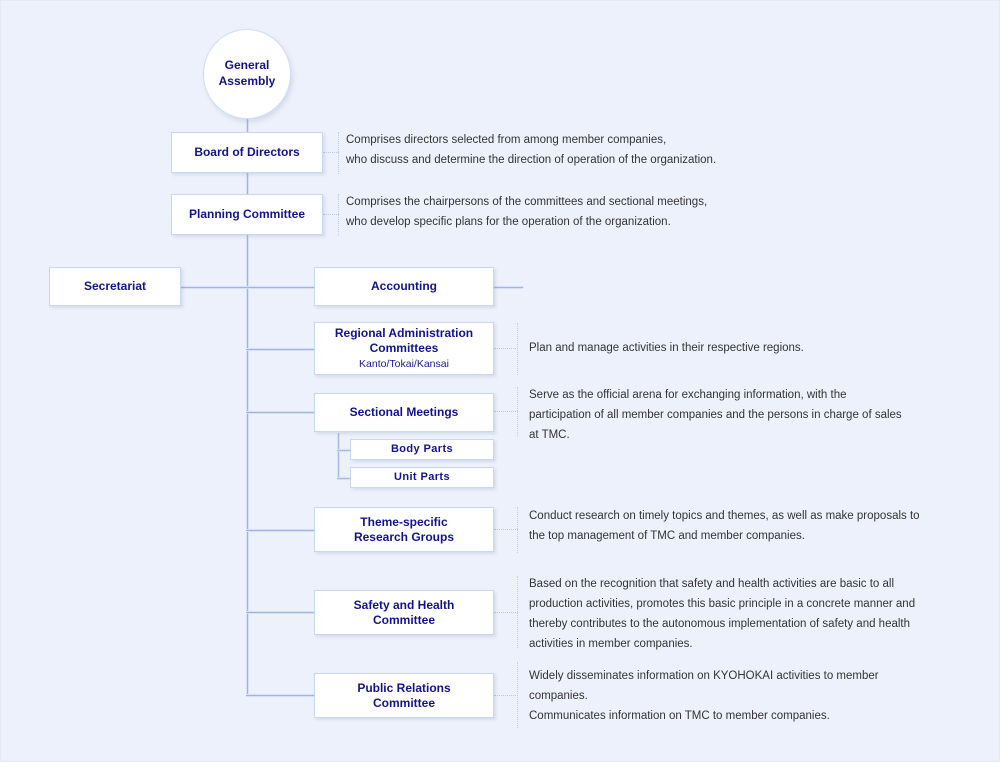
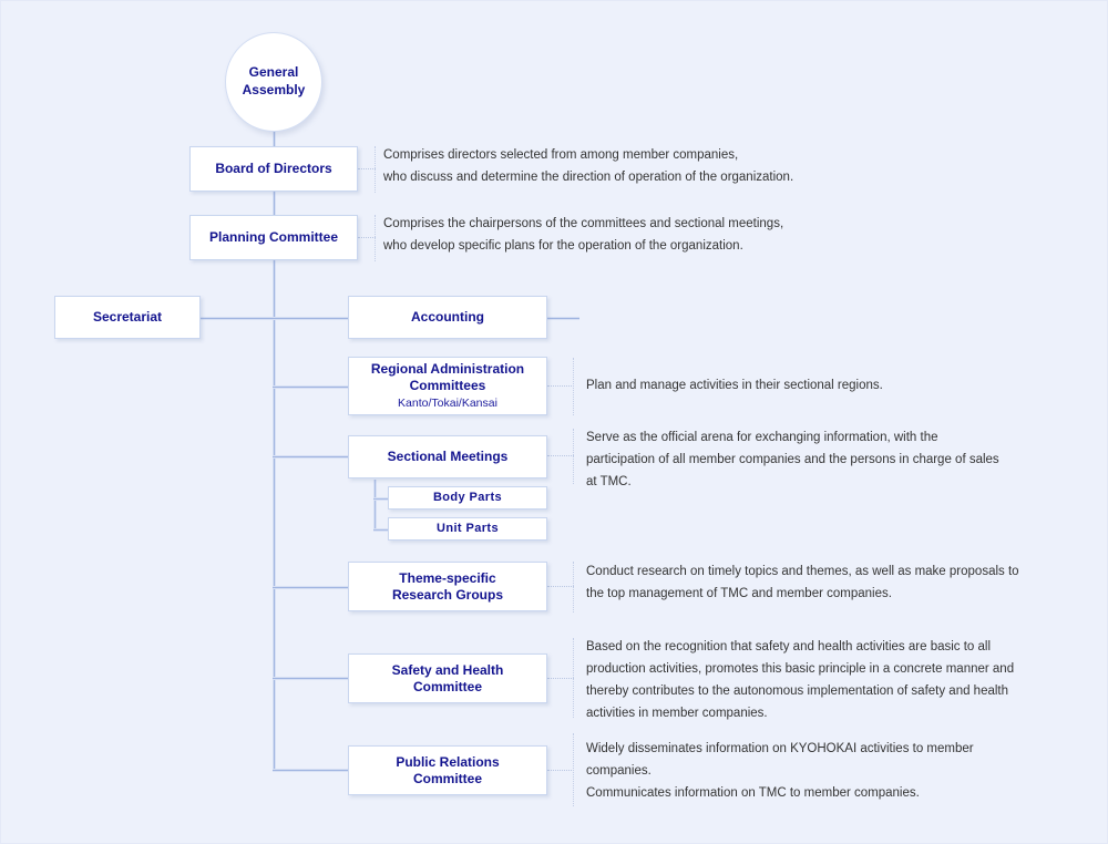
  General
  Assembly
  Board of Directors
  Planning Committee
  Secretariat
  Accounting
  Regional Administration
  Committees
  Kanto/Tokai/Kansai
  Sectional Meetings
  Body Parts
  Unit Parts
  Theme-specific
  Research Groups
  Safety and Health
  Committee
  Public Relations
  Committee
  Comprises directors selected from among member companies,
  who discuss and determine the direction of operation of the organization.
  Comprises the chairpersons of the committees and sectional meetings,
  who develop specific plans for the operation of the organization.
- Plan and manage activities in their respective regions.
+ Plan and manage activities in their sectional regions.
  Serve as the official arena for exchanging information, with the
  participation of all member companies and the persons in charge of sales
  at TMC.
  Conduct research on timely topics and themes, as well as make proposals to
  the top management of TMC and member companies.
  Based on the recognition that safety and health activities are basic to all
  production activities, promotes this basic principle in a concrete manner and
  thereby contributes to the autonomous implementation of safety and health
  activities in member companies.
  Widely disseminates information on KYOHOKAI activities to member
  companies.
  Communicates information on TMC to member companies.
